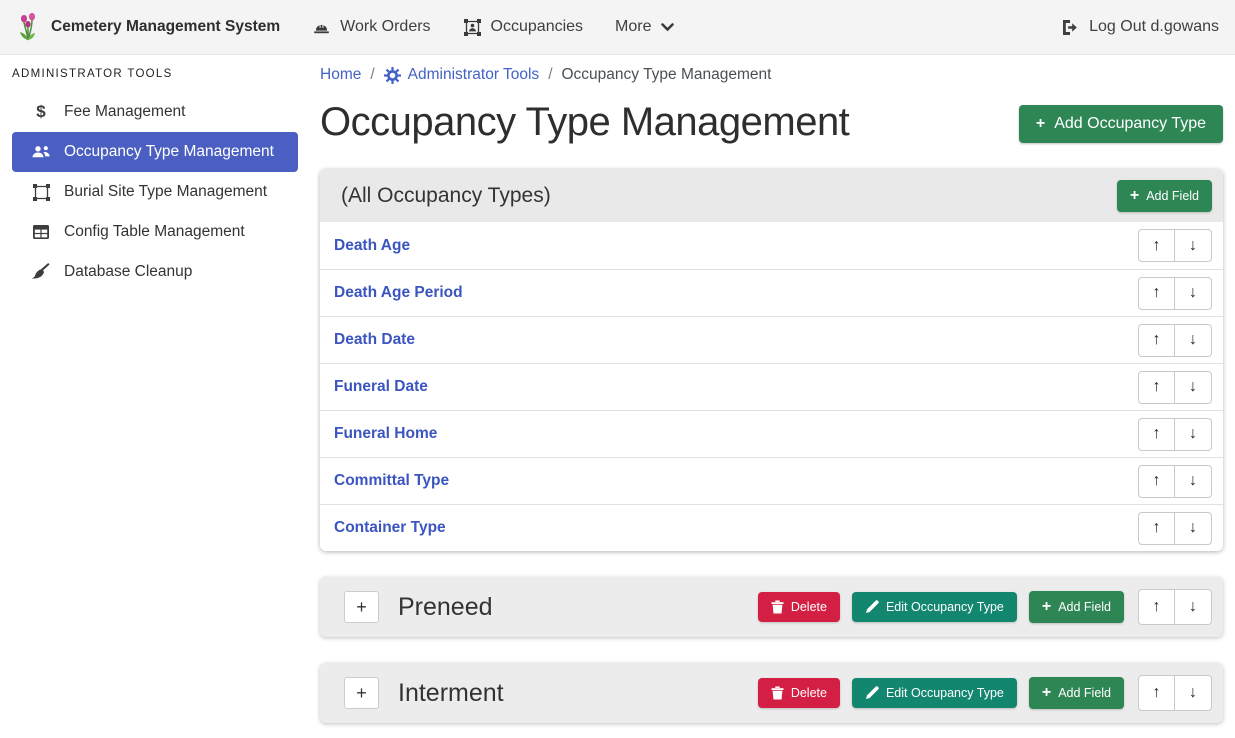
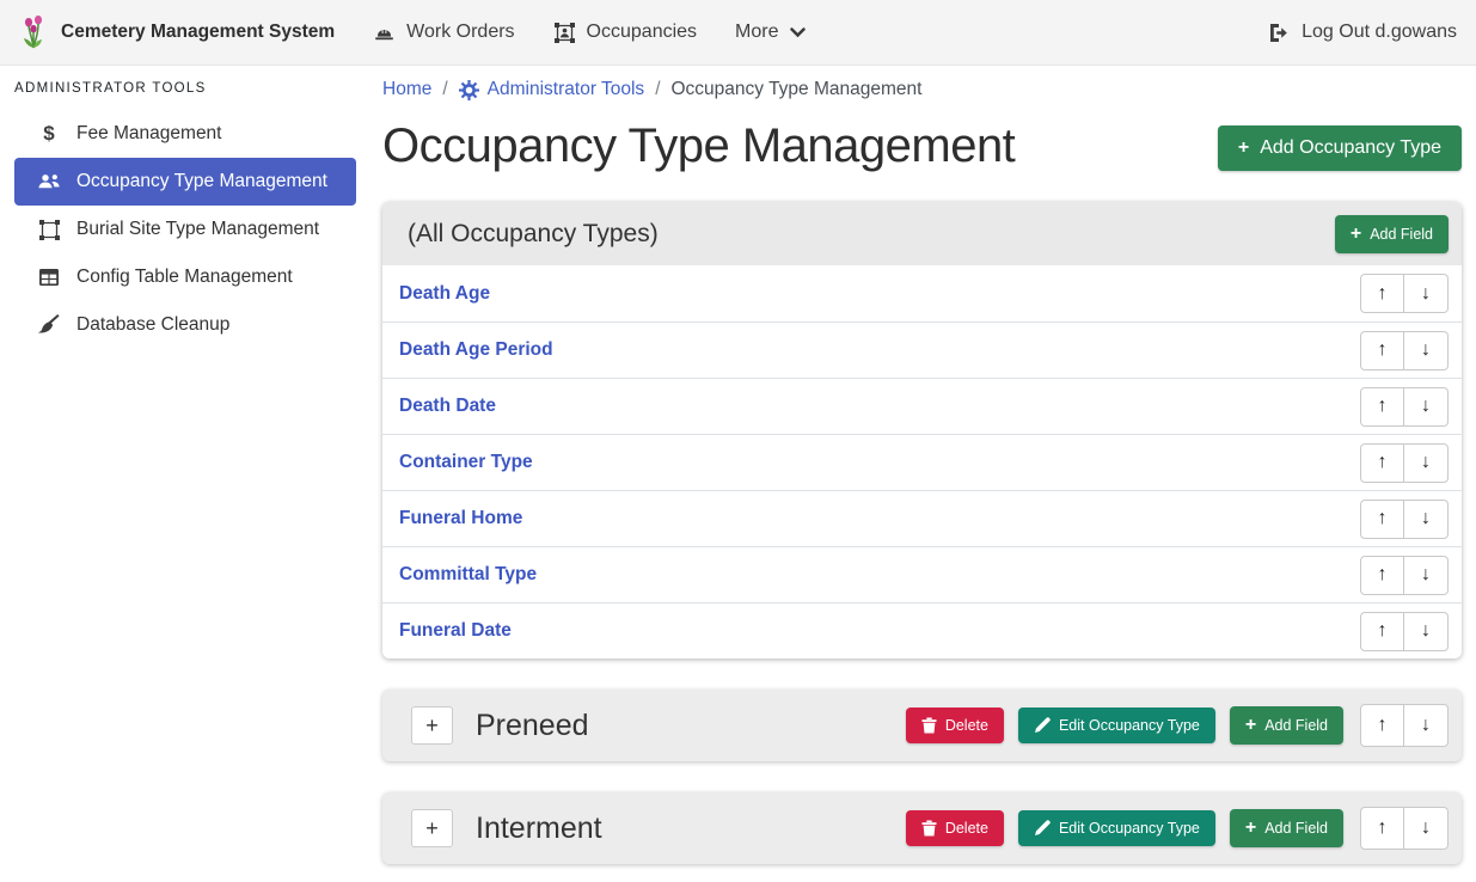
  Cemetery Management System
  Work Orders
  Occupancies
  More
  Log Out d.gowans
  ADMINISTRATOR TOOLS
  $
  Fee Management
  Occupancy Type Management
  Burial Site Type Management
  Config Table Management
  Database Cleanup
  Home
  /
  Administrator Tools
  /
  Occupancy Type Management
  Occupancy Type Management
  +
  Add Occupancy Type
  (All Occupancy Types)
  +
  Add Field
  Death Age
  ↑
  ↓
  Death Age Period
  ↑
  ↓
  Death Date
  ↑
  ↓
- Funeral Date
+ Container Type
  ↑
  ↓
  Funeral Home
  ↑
  ↓
  Committal Type
  ↑
  ↓
- Container Type
+ Funeral Date
  ↑
  ↓
  +
  Preneed
  Delete
  Edit Occupancy Type
  +
  Add Field
  ↑
  ↓
  +
  Interment
  Delete
  Edit Occupancy Type
  +
  Add Field
  ↑
  ↓
